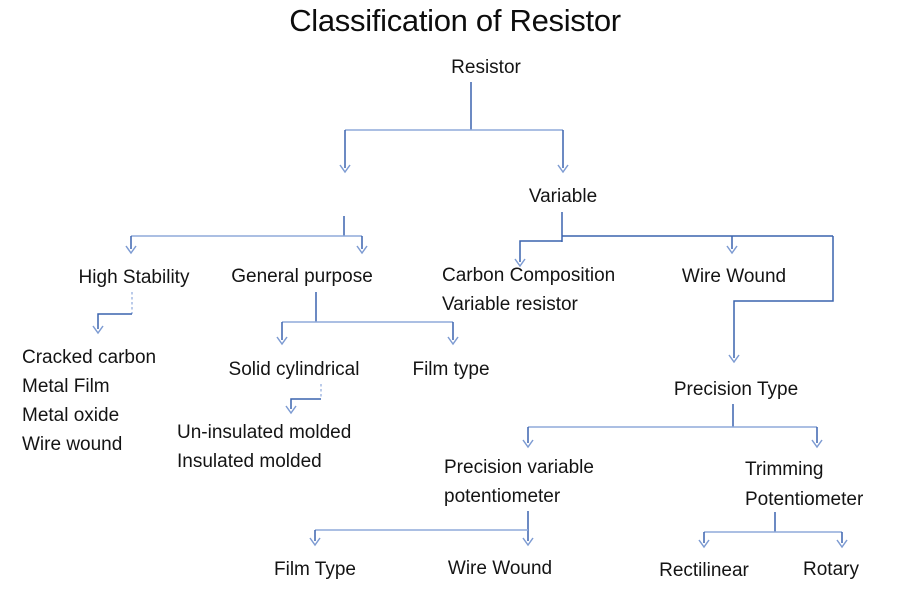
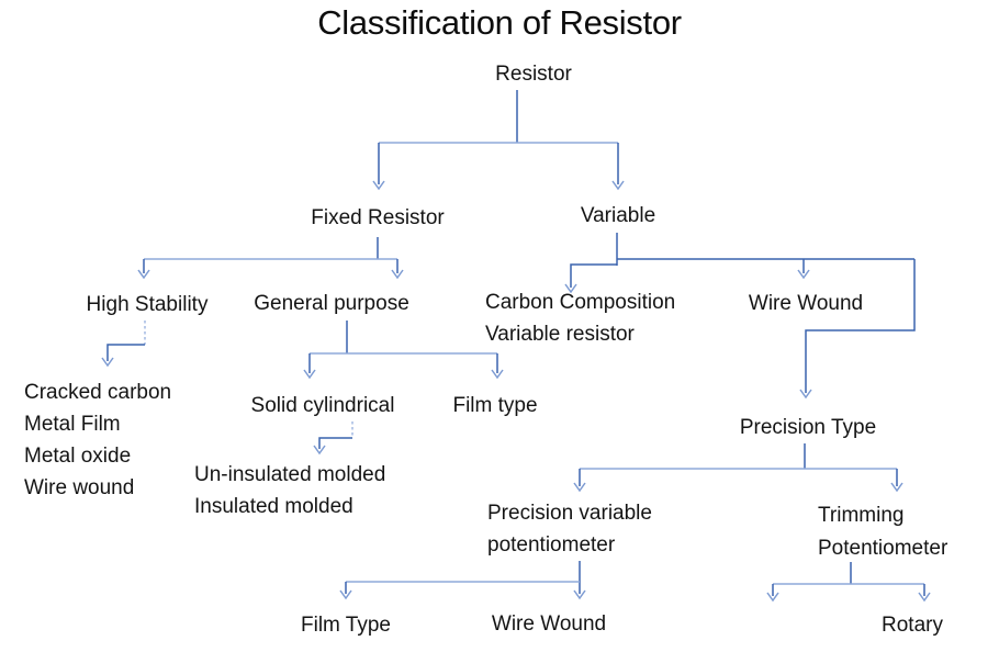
  Classification of Resistor
  Resistor
+ Fixed Resistor
  Variable
  High Stability
  General purpose
  Carbon Composition
  Variable resistor
  Wire Wound
  Cracked carbon
  Metal Film
  Metal oxide
  Wire wound
  Solid cylindrical
  Film type
  Un-insulated molded
  Insulated molded
  Precision Type
  Precision variable
  potentiometer
  Trimming
  Potentiometer
  Film Type
  Wire Wound
- Rectilinear
  Rotary
